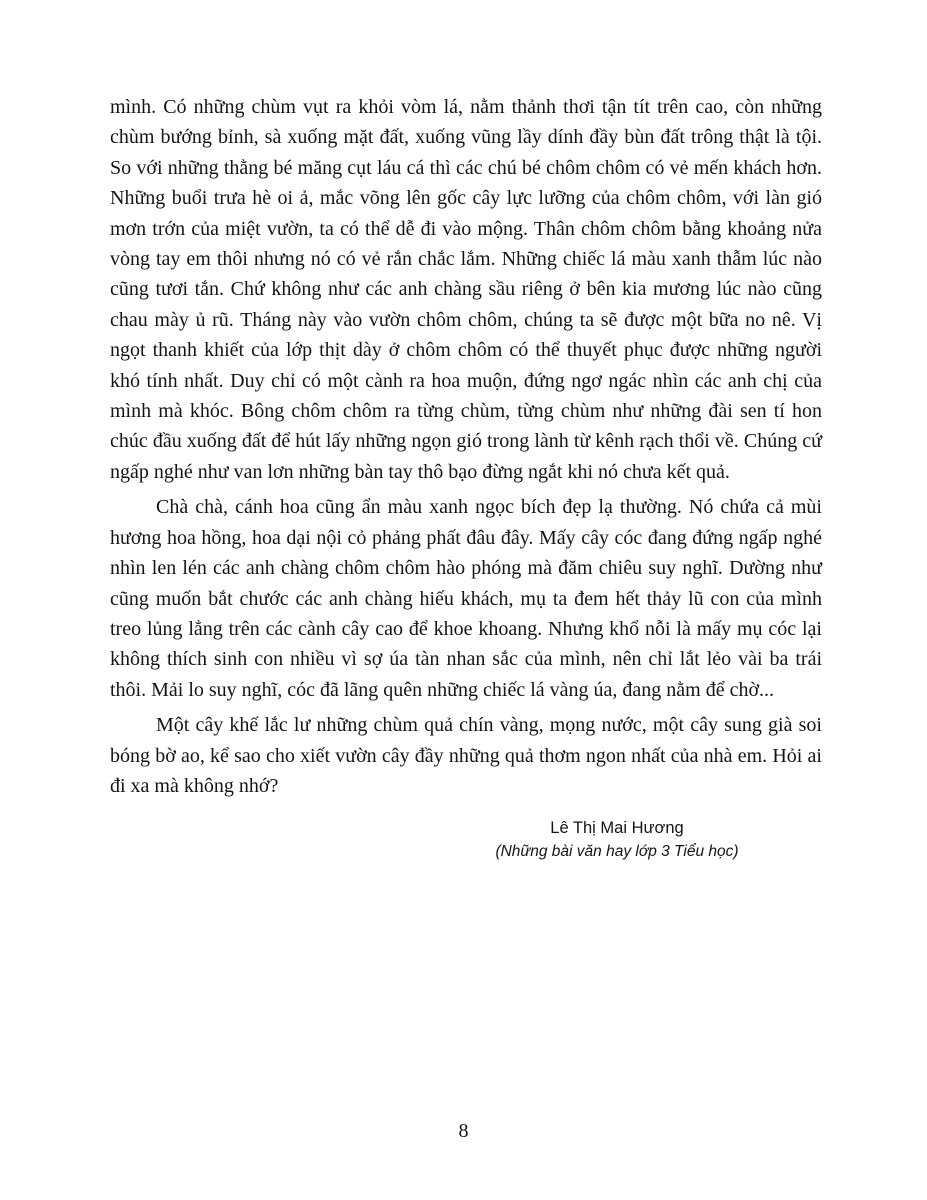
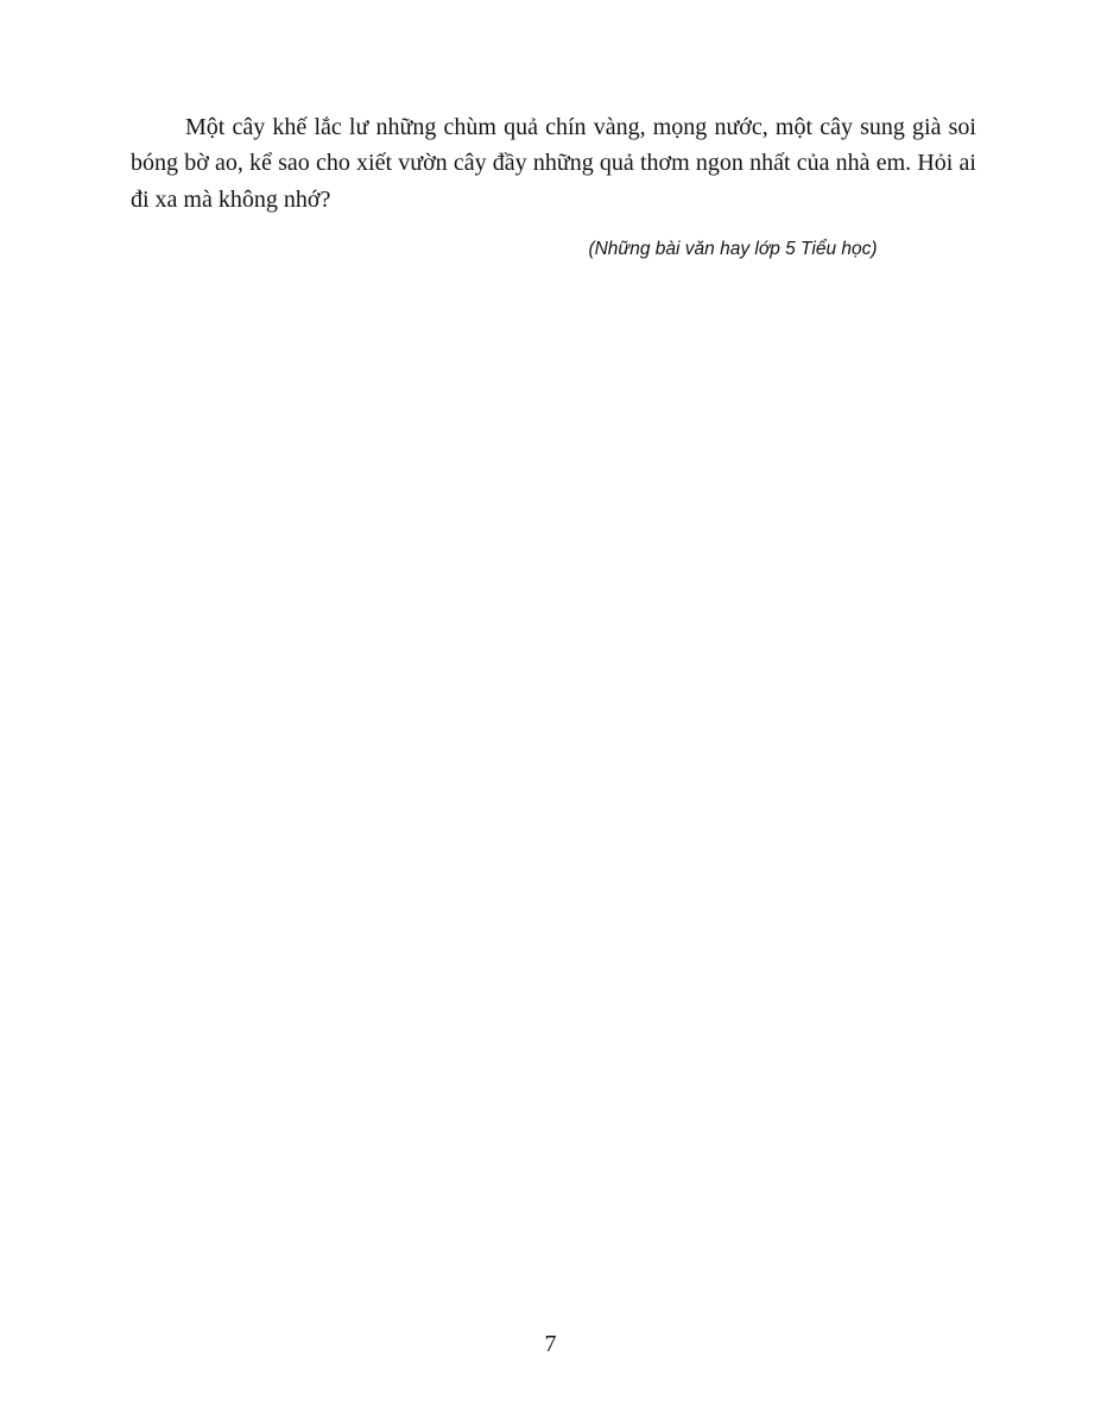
- mình. Có những chùm vụt ra khỏi vòm lá, nằm thảnh thơi tận tít trên cao, còn những chùm bướng bỉnh, sà xuống mặt đất, xuống vũng lầy dính đầy bùn đất trông thật là tội. So với những thằng bé măng cụt láu cá thì các chú bé chôm chôm có vẻ mến khách hơn. Những buổi trưa hè oi ả, mắc võng lên gốc cây lực lưỡng của chôm chôm, với làn gió mơn trớn của miệt vườn, ta có thể dễ đi vào mộng. Thân chôm chôm bằng khoảng nửa vòng tay em thôi nhưng nó có vẻ rắn chắc lắm. Những chiếc lá màu xanh thẫm lúc nào cũng tươi tắn. Chứ không như các anh chàng sầu riêng ở bên kia mương lúc nào cũng chau mày ủ rũ. Tháng này vào vườn chôm chôm, chúng ta sẽ được một bữa no nê. Vị ngọt thanh khiết của lớp thịt dày ở chôm chôm có thể thuyết phục được những người khó tính nhất. Duy chỉ có một cành ra hoa muộn, đứng ngơ ngác nhìn các anh chị của mình mà khóc. Bông chôm chôm ra từng chùm, từng chùm như những đài sen tí hon chúc đầu xuống đất để hút lấy những ngọn gió trong lành từ kênh rạch thổi về. Chúng cứ ngấp nghé như van lơn những bàn tay thô bạo đừng ngắt khi nó chưa kết quả.
- Chà chà, cánh hoa cũng ẩn màu xanh ngọc bích đẹp lạ thường. Nó chứa cả mùi hương hoa hồng, hoa dại nội cỏ phảng phất đâu đây. Mấy cây cóc đang đứng ngấp nghé nhìn len lén các anh chàng chôm chôm hào phóng mà đăm chiêu suy nghĩ. Dường như cũng muốn bắt chước các anh chàng hiếu khách, mụ ta đem hết thảy lũ con của mình treo lủng lẳng trên các cành cây cao để khoe khoang. Nhưng khổ nỗi là mấy mụ cóc lại không thích sinh con nhiều vì sợ úa tàn nhan sắc của mình, nên chỉ lắt lẻo vài ba trái thôi. Mải lo suy nghĩ, cóc đã lãng quên những chiếc lá vàng úa, đang nằm để chờ...
  Một cây khế lắc lư những chùm quả chín vàng, mọng nước, một cây sung già soi bóng bờ ao, kể sao cho xiết vườn cây đầy những quả thơm ngon nhất của nhà em. Hỏi ai đi xa mà không nhớ?
- Lê Thị Mai Hương
- (Những bài văn hay lớp 3 Tiểu học)
+ (Những bài văn hay lớp 5 Tiểu học)
- 8
+ 7
